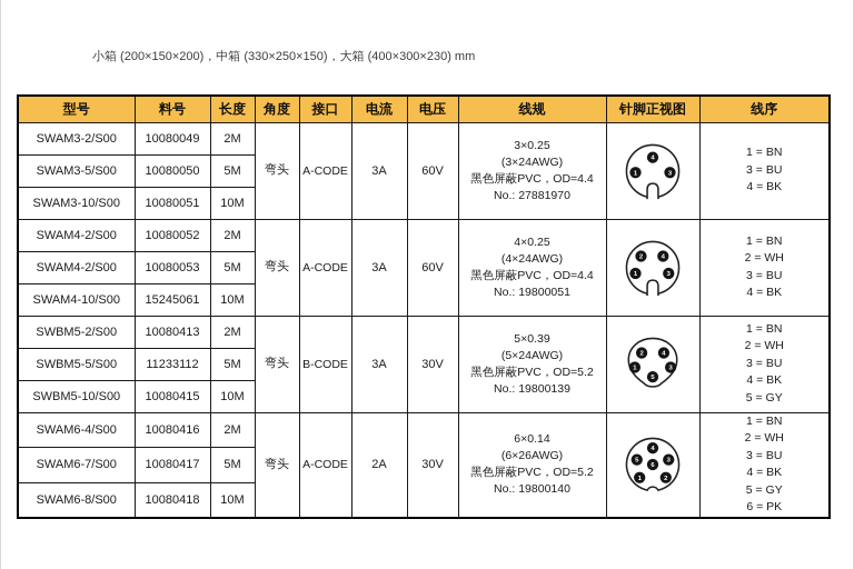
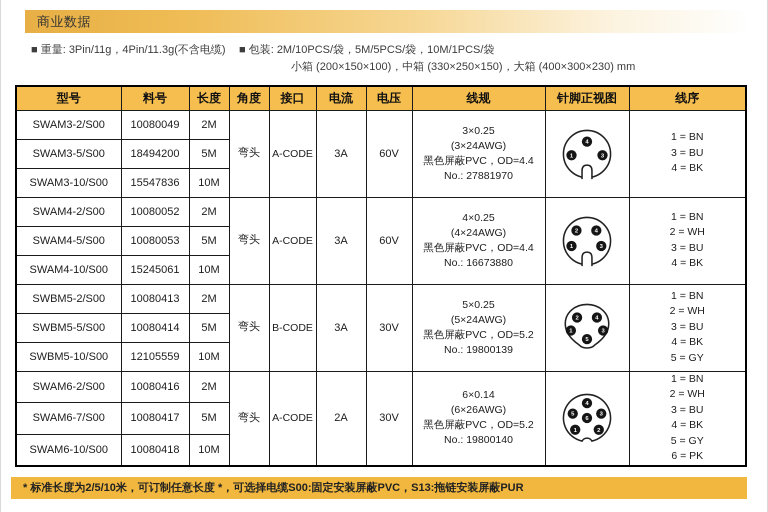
+ 商业数据
+ ■ 重量: 3Pin/11g，4Pin/11.3g(不含电缆)
+ ■ 包装: 2M/10PCS/袋，5M/5PCS/袋，10M/1PCS/袋
- 小箱 (200×150×200)，中箱 (330×250×150)，大箱 (400×300×230) mm
+ 小箱 (200×150×100)，中箱 (330×250×150)，大箱 (400×300×230) mm
  型号	料号	长度	角度	接口	电流	电压	线规	针脚正视图	线序
  SWAM3-2/S00	10080049	2M	弯头	A-CODE	3A	60V	3×0.25 (3×24AWG) 黑色屏蔽PVC，OD=4.4 No.: 27881970		1 = BN 3 = BU 4 = BK
- SWAM3-5/S00	10080050	5M
+ SWAM3-5/S00	18494200	5M
- SWAM3-10/S00	10080051	10M
+ SWAM3-10/S00	15547836	10M
- SWAM4-2/S00	10080052	2M	弯头	A-CODE	3A	60V	4×0.25 (4×24AWG) 黑色屏蔽PVC，OD=4.4 No.: 19800051		1 = BN 2 = WH 3 = BU 4 = BK
+ SWAM4-2/S00	10080052	2M	弯头	A-CODE	3A	60V	4×0.25 (4×24AWG) 黑色屏蔽PVC，OD=4.4 No.: 16673880		1 = BN 2 = WH 3 = BU 4 = BK
- SWAM4-2/S00	10080053	5M
+ SWAM4-5/S00	10080053	5M
  SWAM4-10/S00	15245061	10M
- SWBM5-2/S00	10080413	2M	弯头	B-CODE	3A	30V	5×0.39 (5×24AWG) 黑色屏蔽PVC，OD=5.2 No.: 19800139		1 = BN 2 = WH 3 = BU 4 = BK 5 = GY
+ SWBM5-2/S00	10080413	2M	弯头	B-CODE	3A	30V	5×0.25 (5×24AWG) 黑色屏蔽PVC，OD=5.2 No.: 19800139		1 = BN 2 = WH 3 = BU 4 = BK 5 = GY
- SWBM5-5/S00	11233112	5M
+ SWBM5-5/S00	10080414	5M
- SWBM5-10/S00	10080415	10M
+ SWBM5-10/S00	12105559	10M
- SWAM6-4/S00	10080416	2M	弯头	A-CODE	2A	30V	6×0.14 (6×26AWG) 黑色屏蔽PVC，OD=5.2 No.: 19800140		1 = BN 2 = WH 3 = BU 4 = BK 5 = GY 6 = PK
+ SWAM6-2/S00	10080416	2M	弯头	A-CODE	2A	30V	6×0.14 (6×26AWG) 黑色屏蔽PVC，OD=5.2 No.: 19800140		1 = BN 2 = WH 3 = BU 4 = BK 5 = GY 6 = PK
  SWAM6-7/S00	10080417	5M
- SWAM6-8/S00	10080418	10M
+ SWAM6-10/S00	10080418	10M
+ * 标准长度为2/5/10米，可订制任意长度 *，可选择电缆S00:固定安装屏蔽PVC，S13:拖链安装屏蔽PUR
